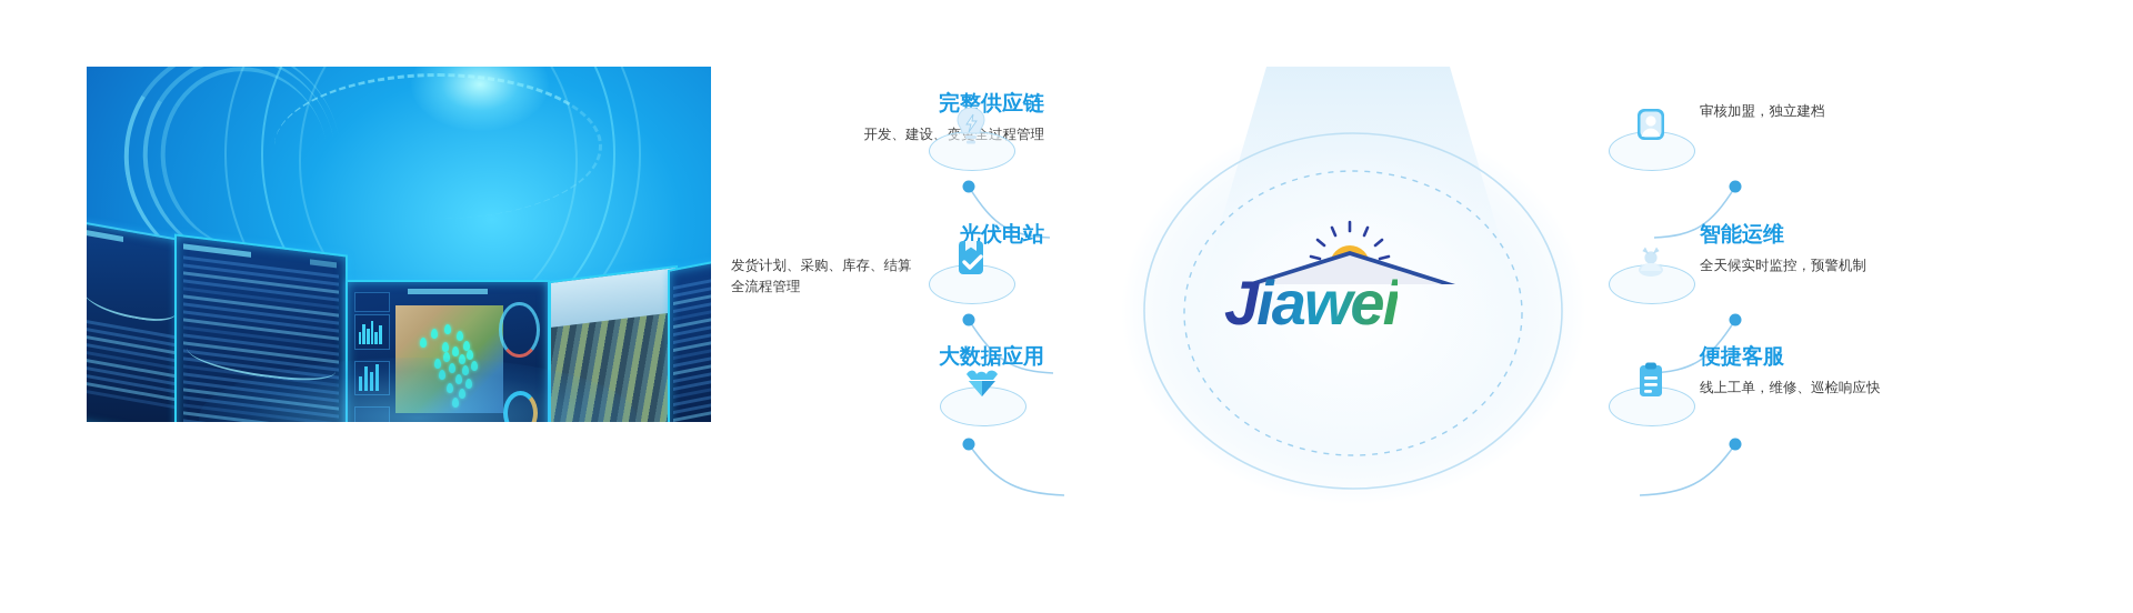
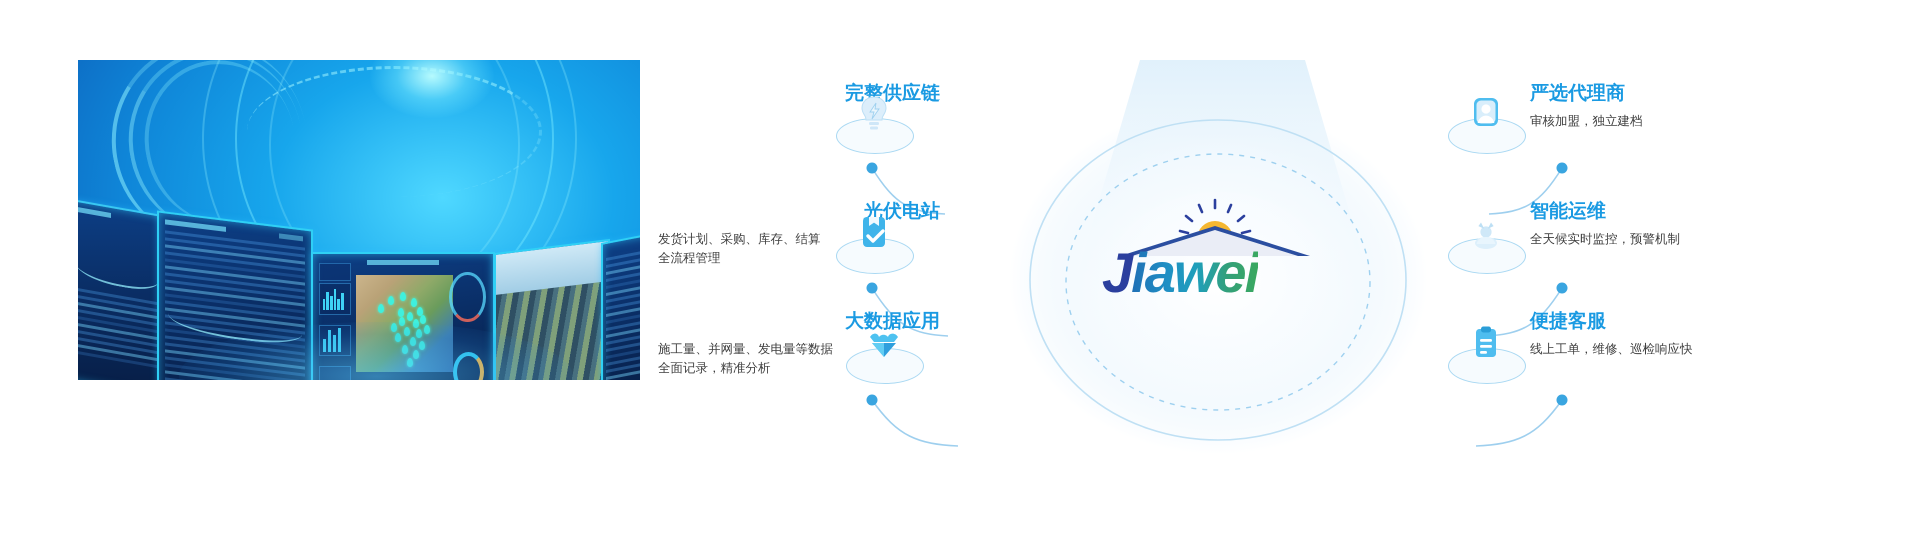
  完整供应链
- 开发、建设、变更全过程管理
  光伏电站
  发货计划、采购、库存、结算
  全流程管理
  大数据应用
+ 施工量、并网量、发电量等数据
+ 全面记录，精准分析
+ 严选代理商
  审核加盟，独立建档
  智能运维
  全天候实时监控，预警机制
  便捷客服
  线上工单，维修、巡检响应快
  Jiawei
